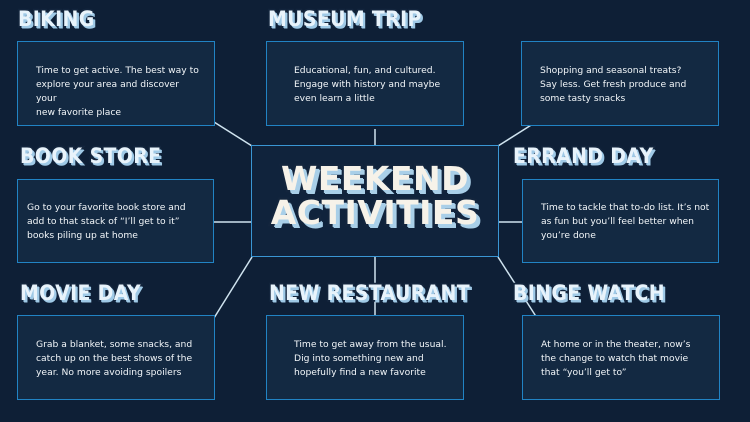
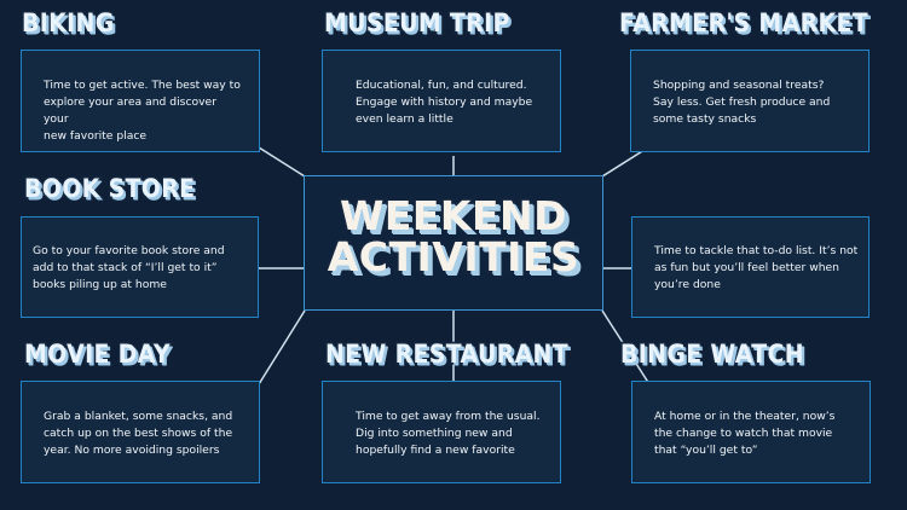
  BIKING
  Time to get active. The best way to
  explore your area and discover your
  new favorite place
  MUSEUM TRIP
  Educational, fun, and cultured.
  Engage with history and maybe
  even learn a little
+ FARMER'S MARKET
  Shopping and seasonal treats?
  Say less. Get fresh produce and
  some tasty snacks
  BOOK STORE
  Go to your favorite book store and
  add to that stack of “I’ll get to it”
  books piling up at home
- ERRAND DAY
  Time to tackle that to-do list. It’s not
  as fun but you’ll feel better when
  you’re done
  MOVIE DAY
  Grab a blanket, some snacks, and
  catch up on the best shows of the
  year. No more avoiding spoilers
  NEW RESTAURANT
  Time to get away from the usual.
  Dig into something new and
  hopefully find a new favorite
  BINGE WATCH
  At home or in the theater, now’s
  the change to watch that movie
  that “you’ll get to”
  WEEKEND
  ACTIVITIES
